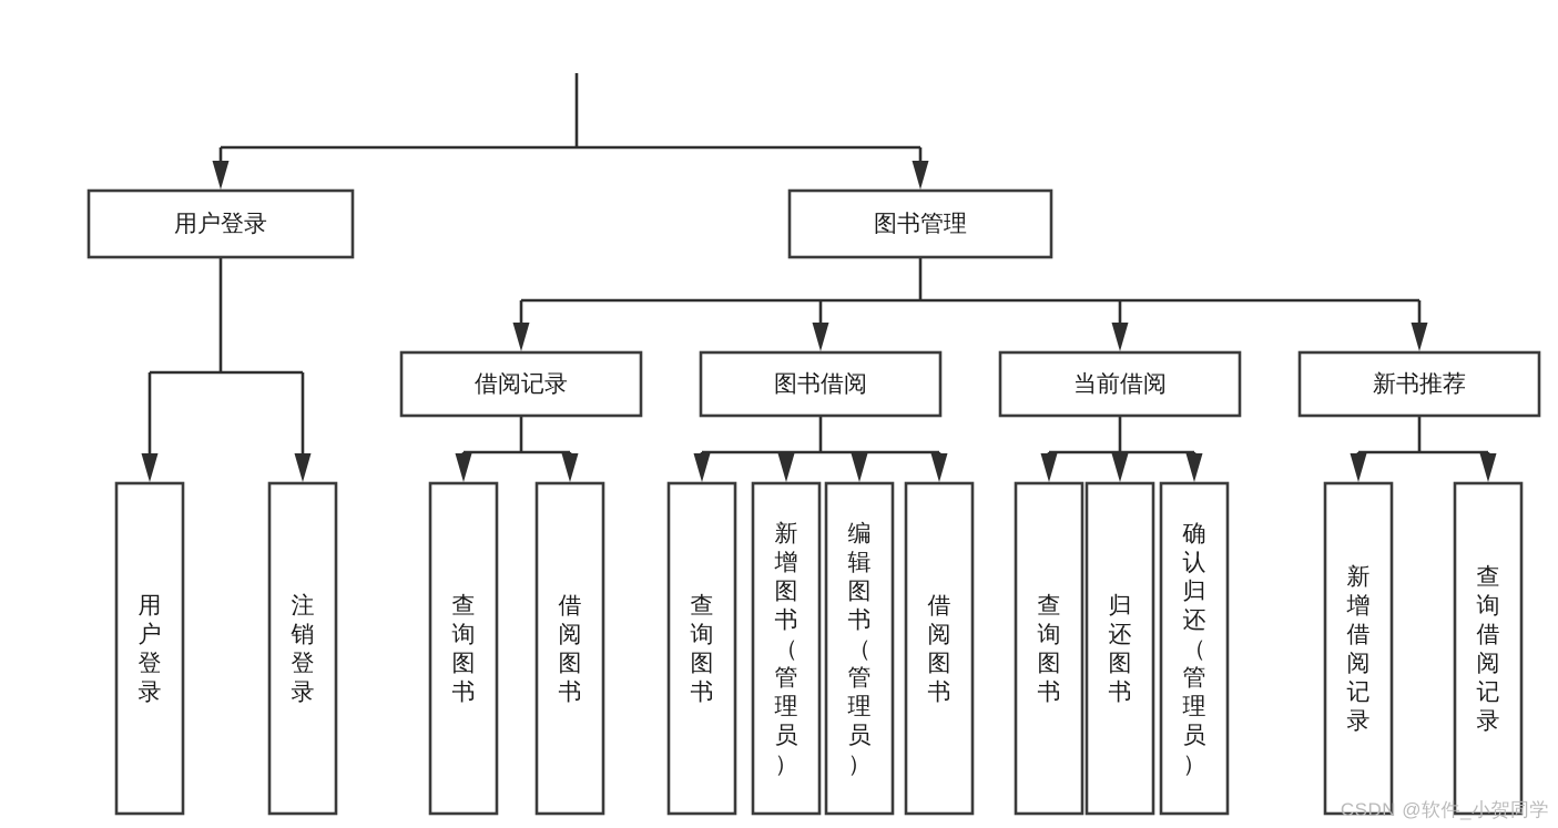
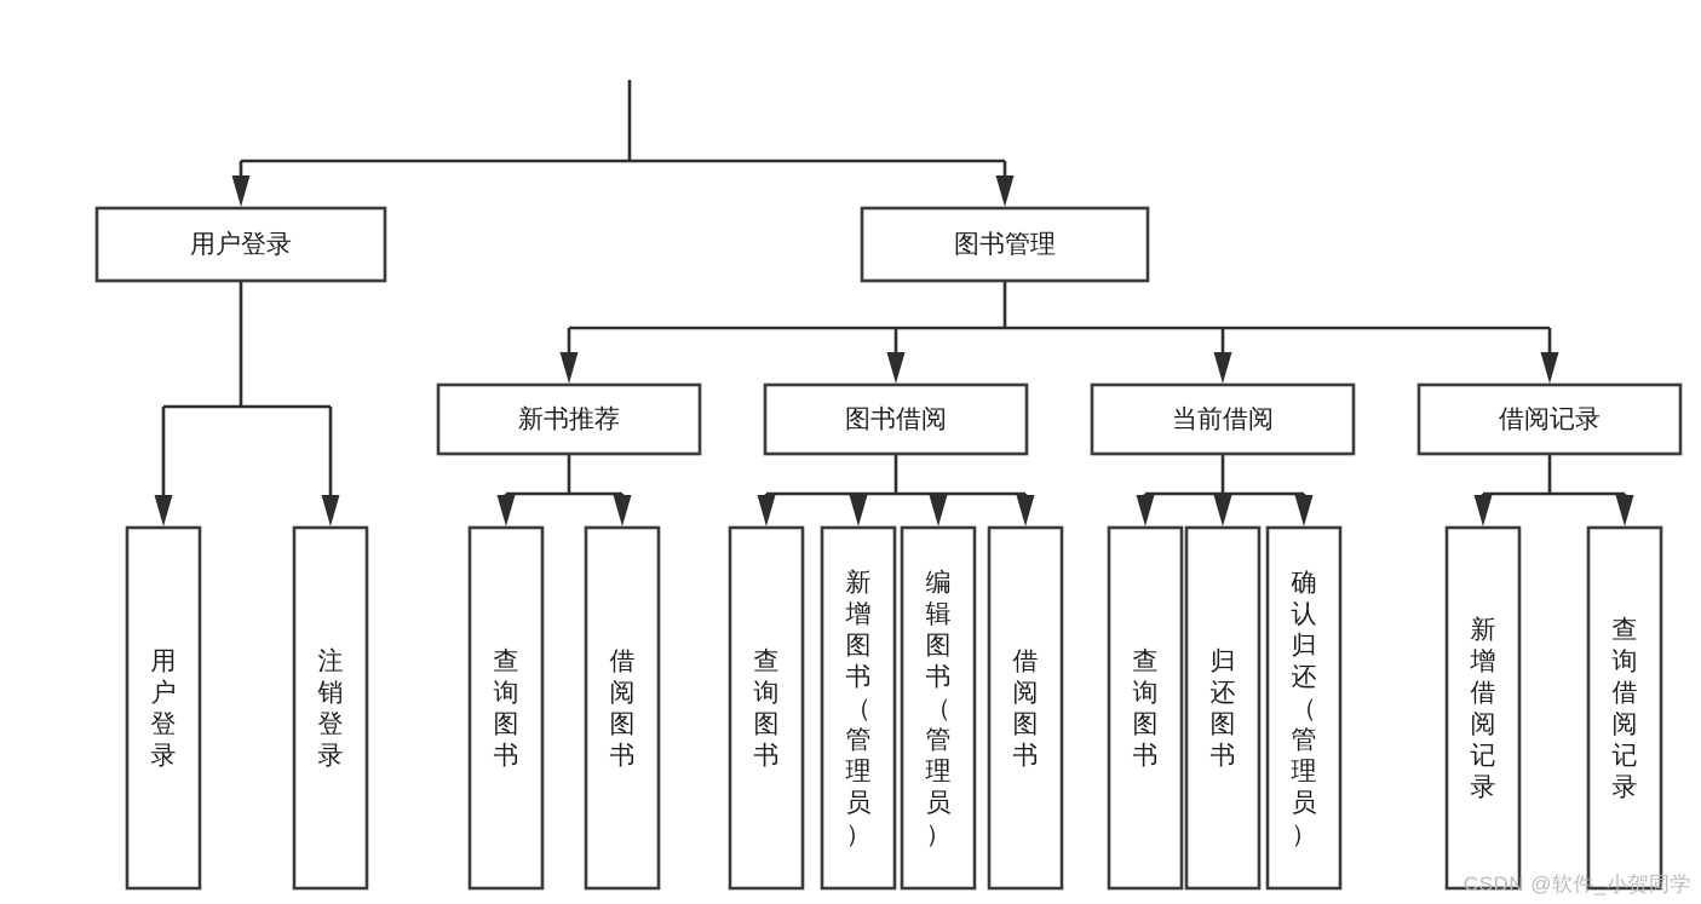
  用户登录
  图书管理
- 借阅记录
+ 新书推荐
  图书借阅
  当前借阅
- 新书推荐
+ 借阅记录
  用户登录
  注销登录
  查询图书
  借阅图书
  查询图书
  新增图书（管理员）
  编辑图书（管理员）
  借阅图书
  查询图书
  归还图书
  确认归还（管理员）
  新增借阅记录
  查询借阅记录
  CSDN @软件_小贺同学
